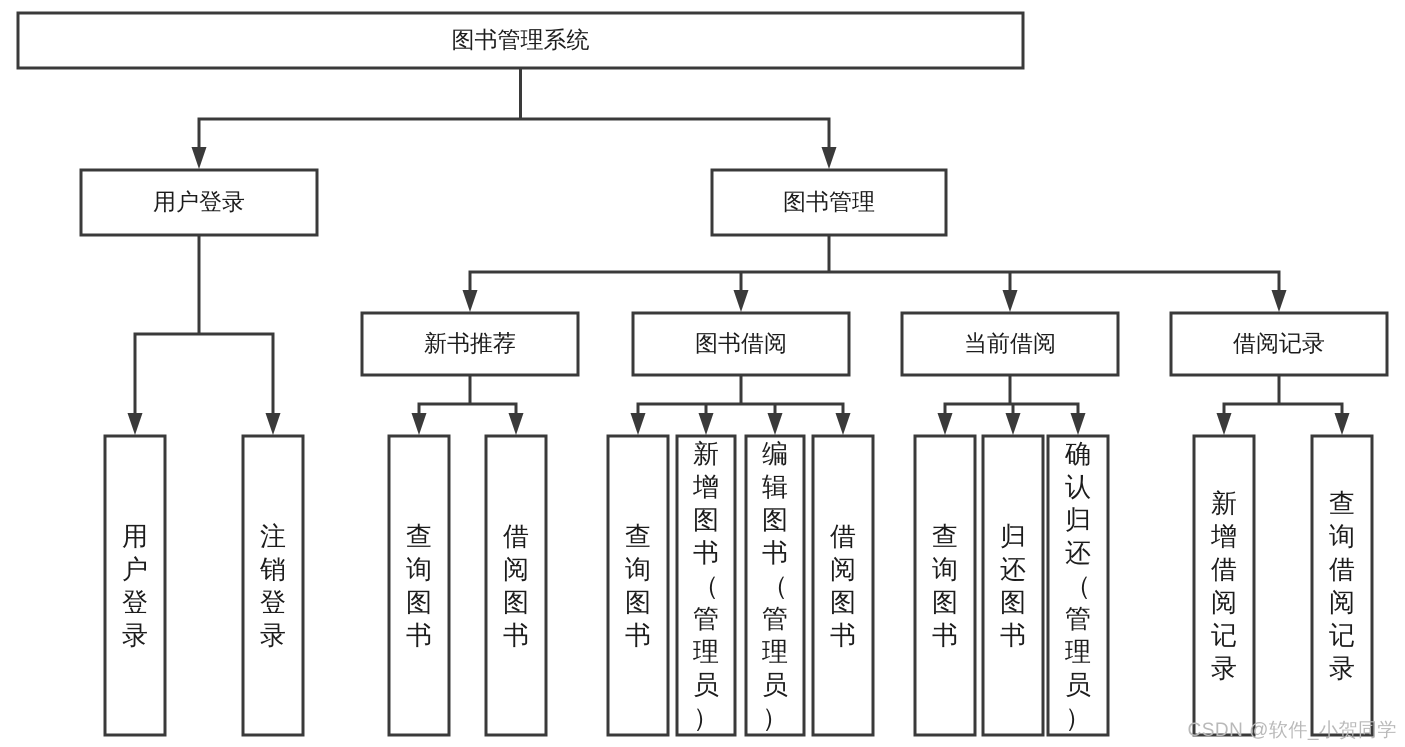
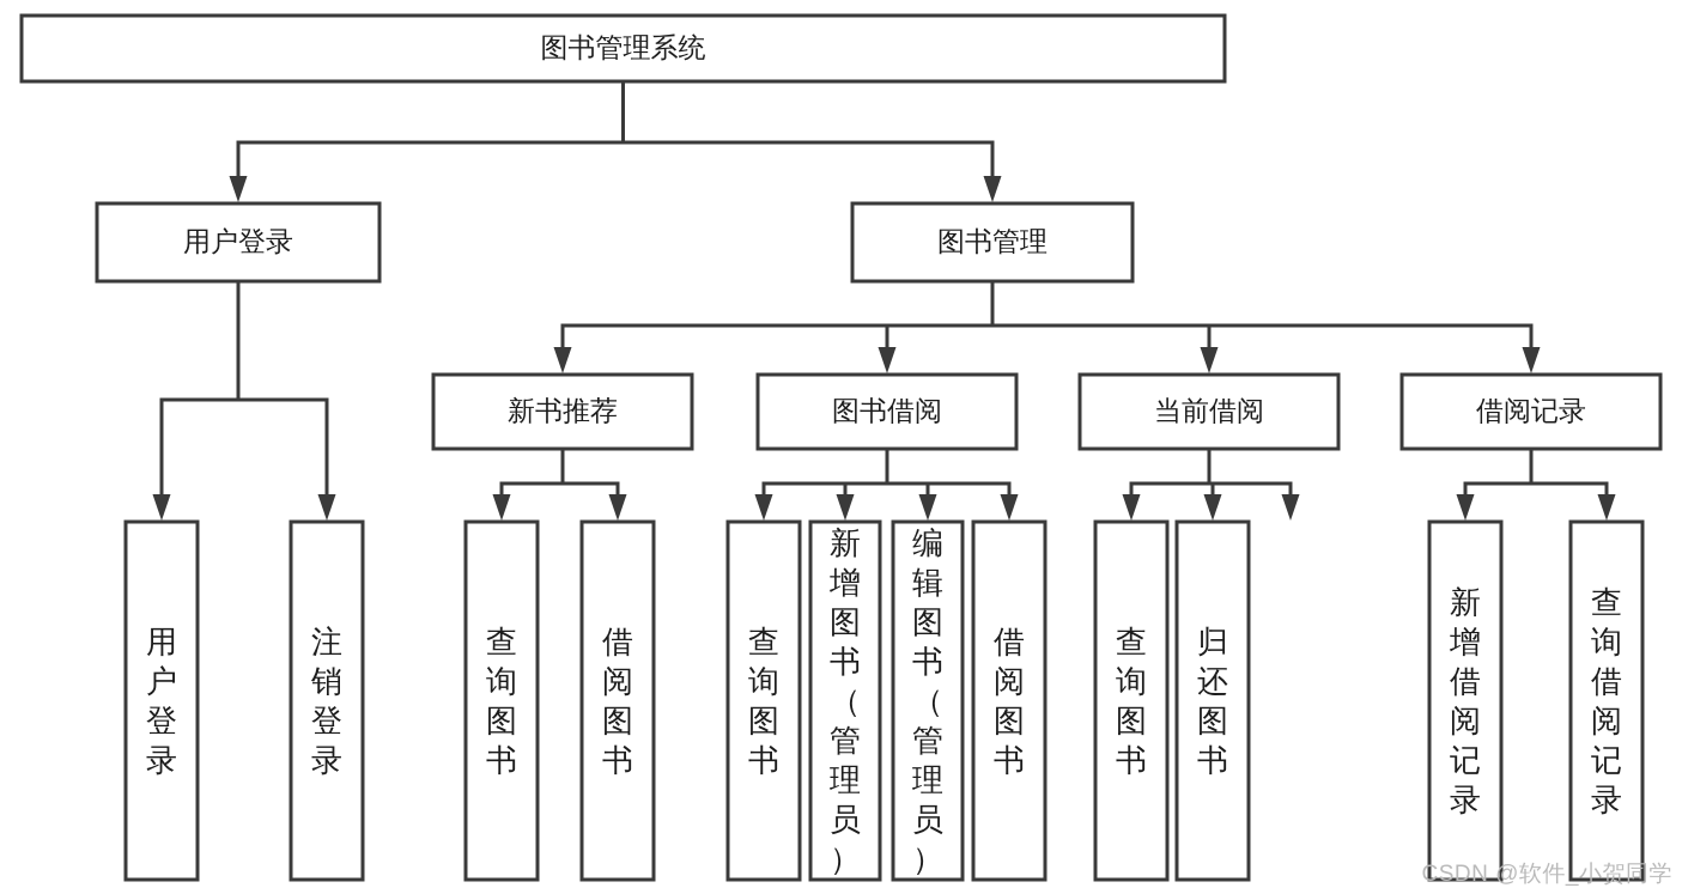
  图书管理系统
  用户登录
  图书管理
  新书推荐
  图书借阅
  当前借阅
  借阅记录
  用户登录
  注销登录
  查询图书
  借阅图书
  查询图书
  新增图书（管理员）
  编辑图书（管理员）
  借阅图书
  查询图书
  归还图书
- 确认归还（管理员）
  新增借阅记录
  查询借阅记录
  CSDN @软件_小贺同学
